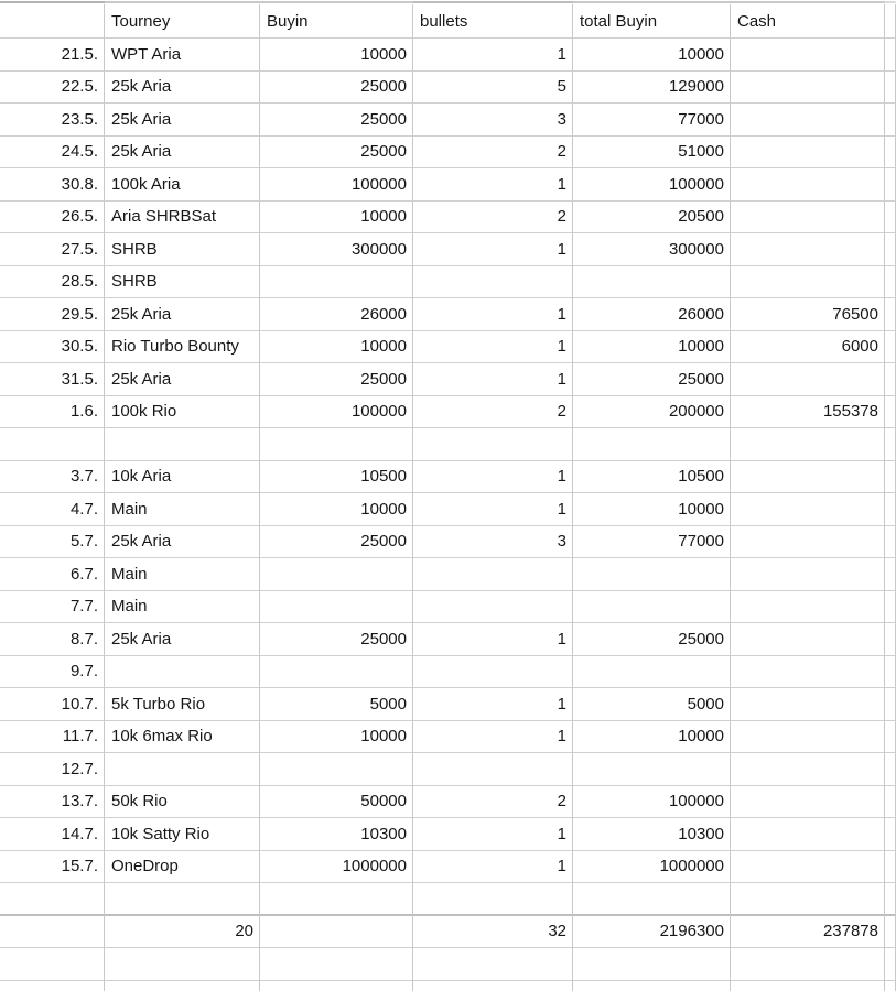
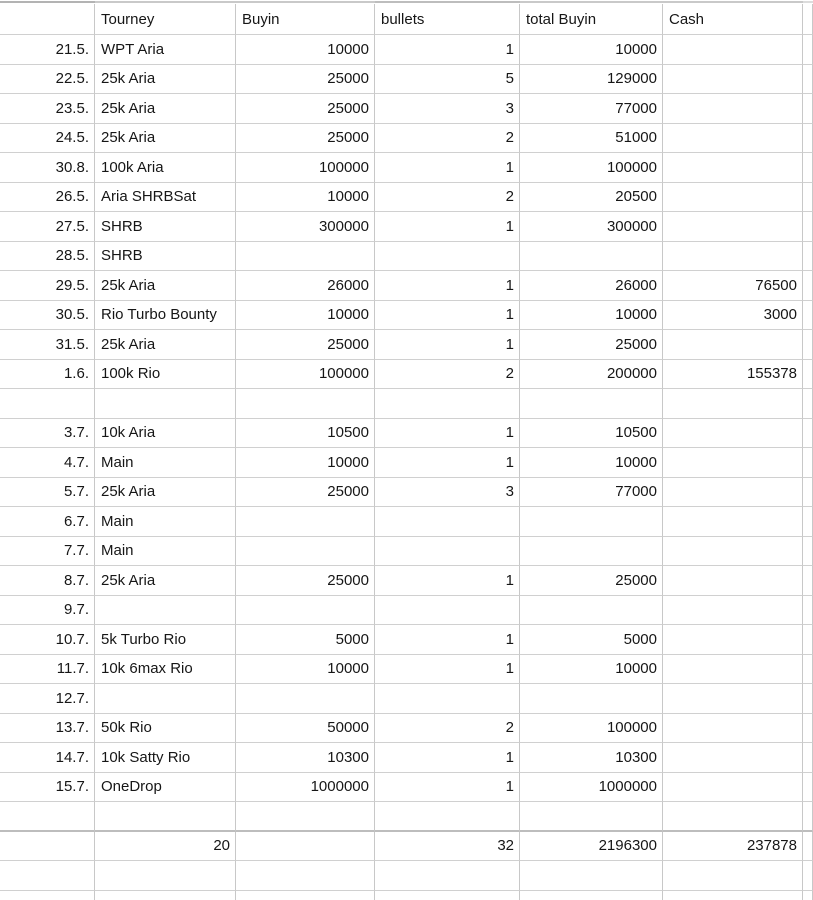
  	Tourney	Buyin	bullets	total Buyin	Cash
  21.5.	WPT Aria	10000	1	10000
  22.5.	25k Aria	25000	5	129000
  23.5.	25k Aria	25000	3	77000
  24.5.	25k Aria	25000	2	51000
  30.8.	100k Aria	100000	1	100000
  26.5.	Aria SHRBSat	10000	2	20500
  27.5.	SHRB	300000	1	300000
  28.5.	SHRB
  29.5.	25k Aria	26000	1	26000	76500
- 30.5.	Rio Turbo Bounty	10000	1	10000	6000
+ 30.5.	Rio Turbo Bounty	10000	1	10000	3000
  31.5.	25k Aria	25000	1	25000
  1.6.	100k Rio	100000	2	200000	155378
  3.7.	10k Aria	10500	1	10500
  4.7.	Main	10000	1	10000
  5.7.	25k Aria	25000	3	77000
  6.7.	Main
  7.7.	Main
  8.7.	25k Aria	25000	1	25000
  9.7.
  10.7.	5k Turbo Rio	5000	1	5000
  11.7.	10k 6max Rio	10000	1	10000
  12.7.
  13.7.	50k Rio	50000	2	100000
  14.7.	10k Satty Rio	10300	1	10300
  15.7.	OneDrop	1000000	1	1000000
  	20		32	2196300	237878
